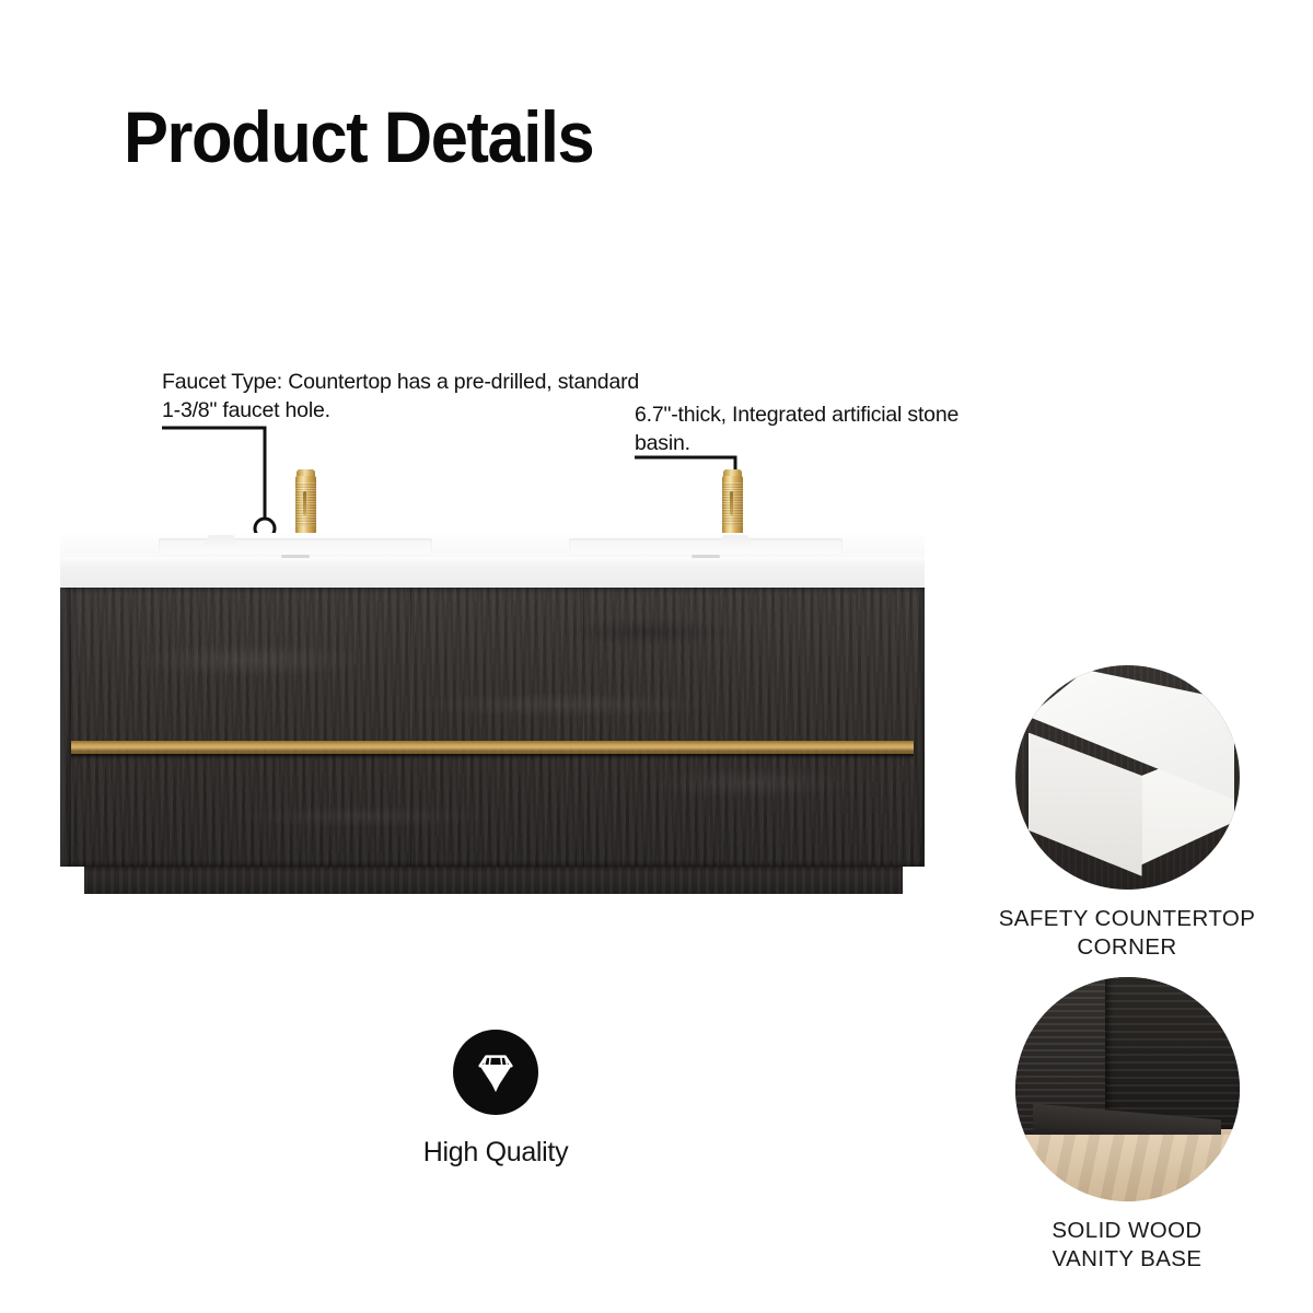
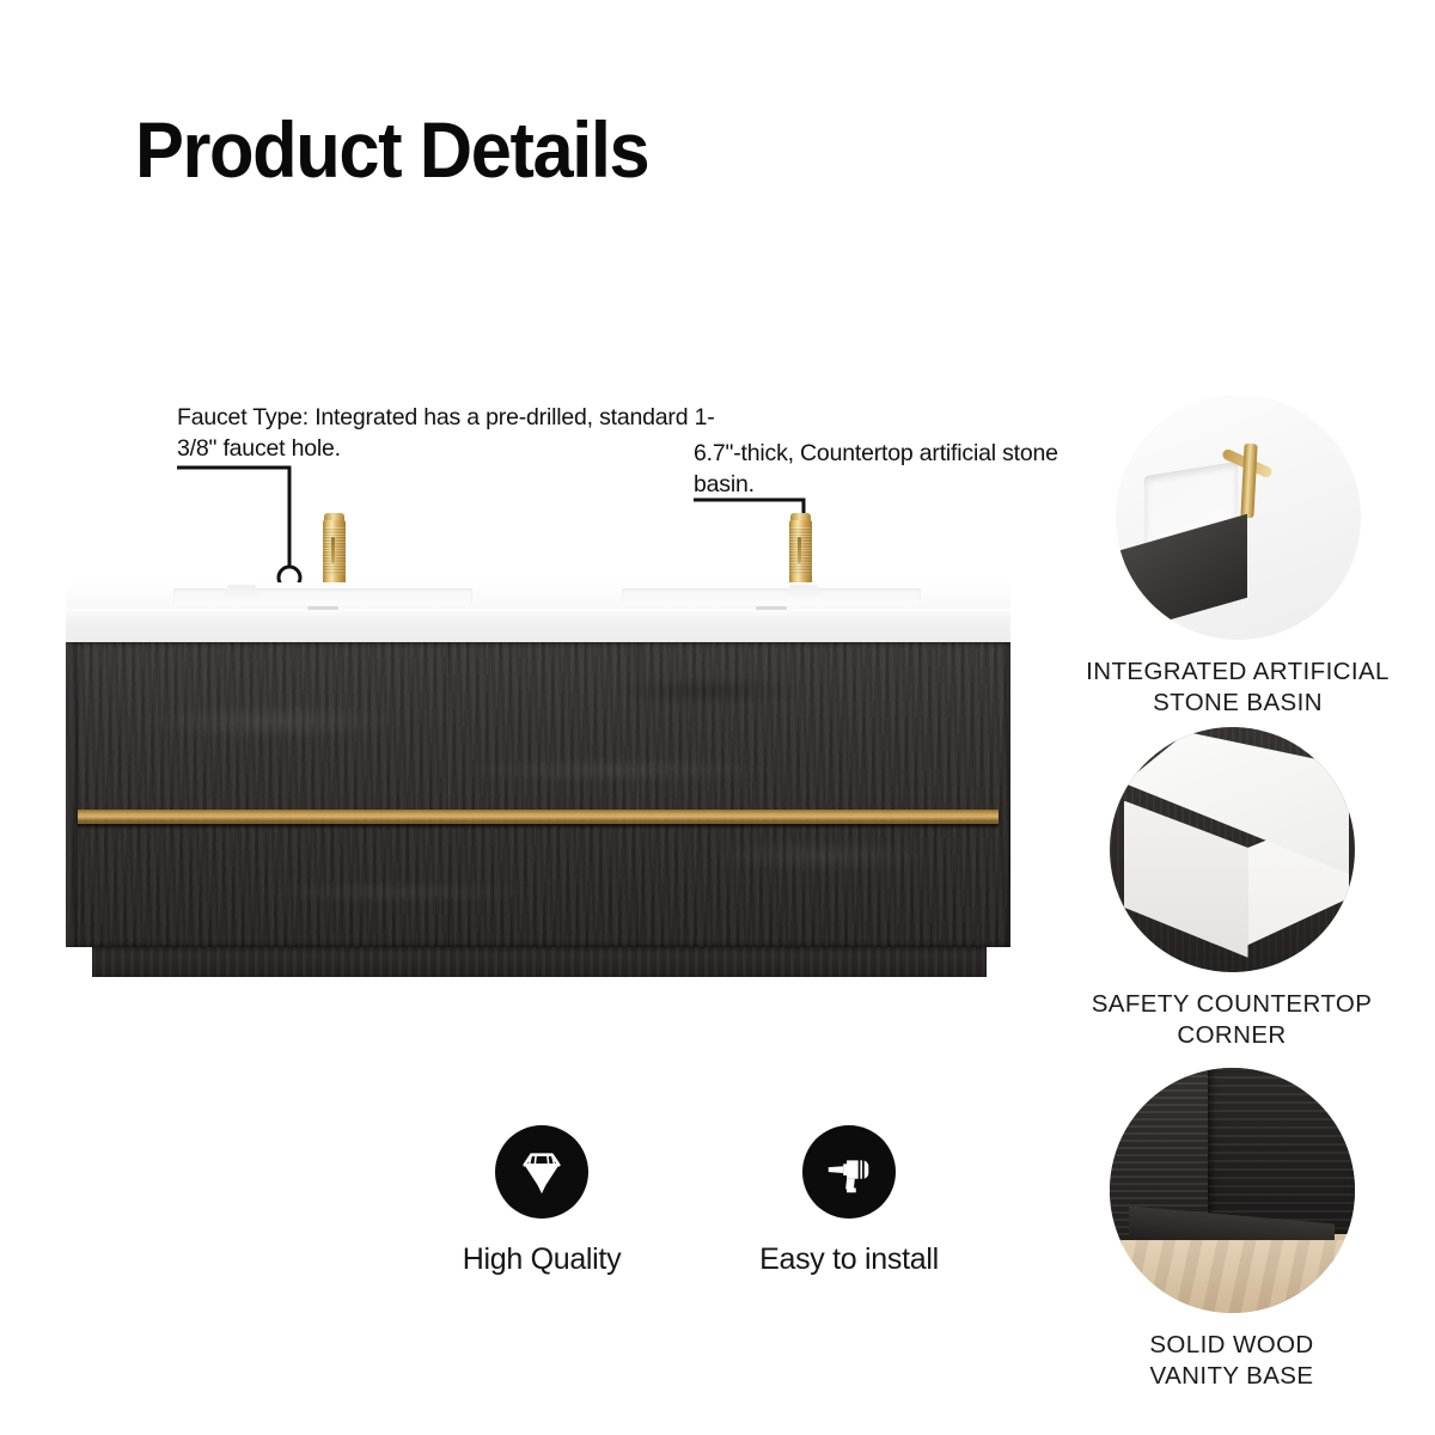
  Product Details
- Faucet Type: Countertop has a pre-drilled, standard 1-3/8" faucet hole.
+ Faucet Type: Integrated has a pre-drilled, standard 1-3/8" faucet hole.
- 6.7"-thick, Integrated artificial stone basin.
+ 6.7"-thick, Countertop artificial stone basin.
  High Quality
+ Easy to install
+ INTEGRATED ARTIFICIAL
+ STONE BASIN
  SAFETY COUNTERTOP
  CORNER
  SOLID WOOD
  VANITY BASE
